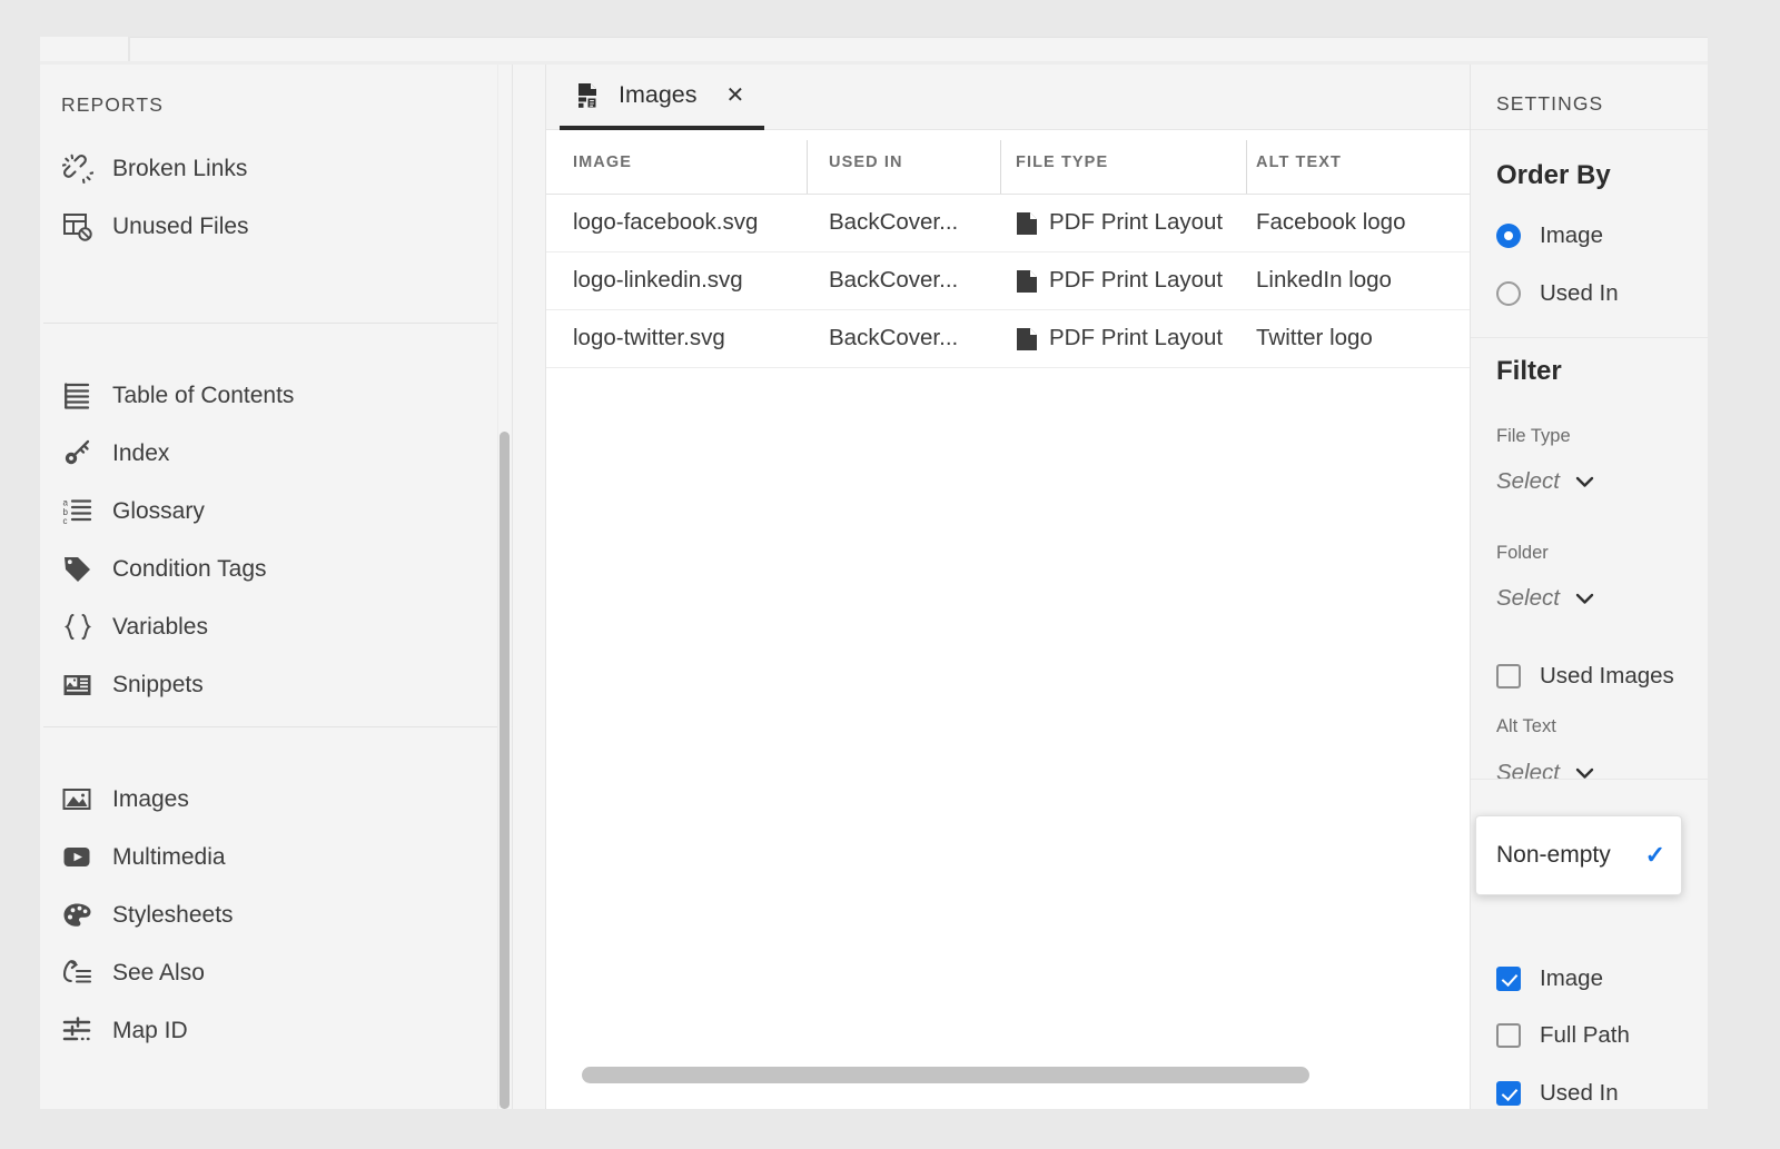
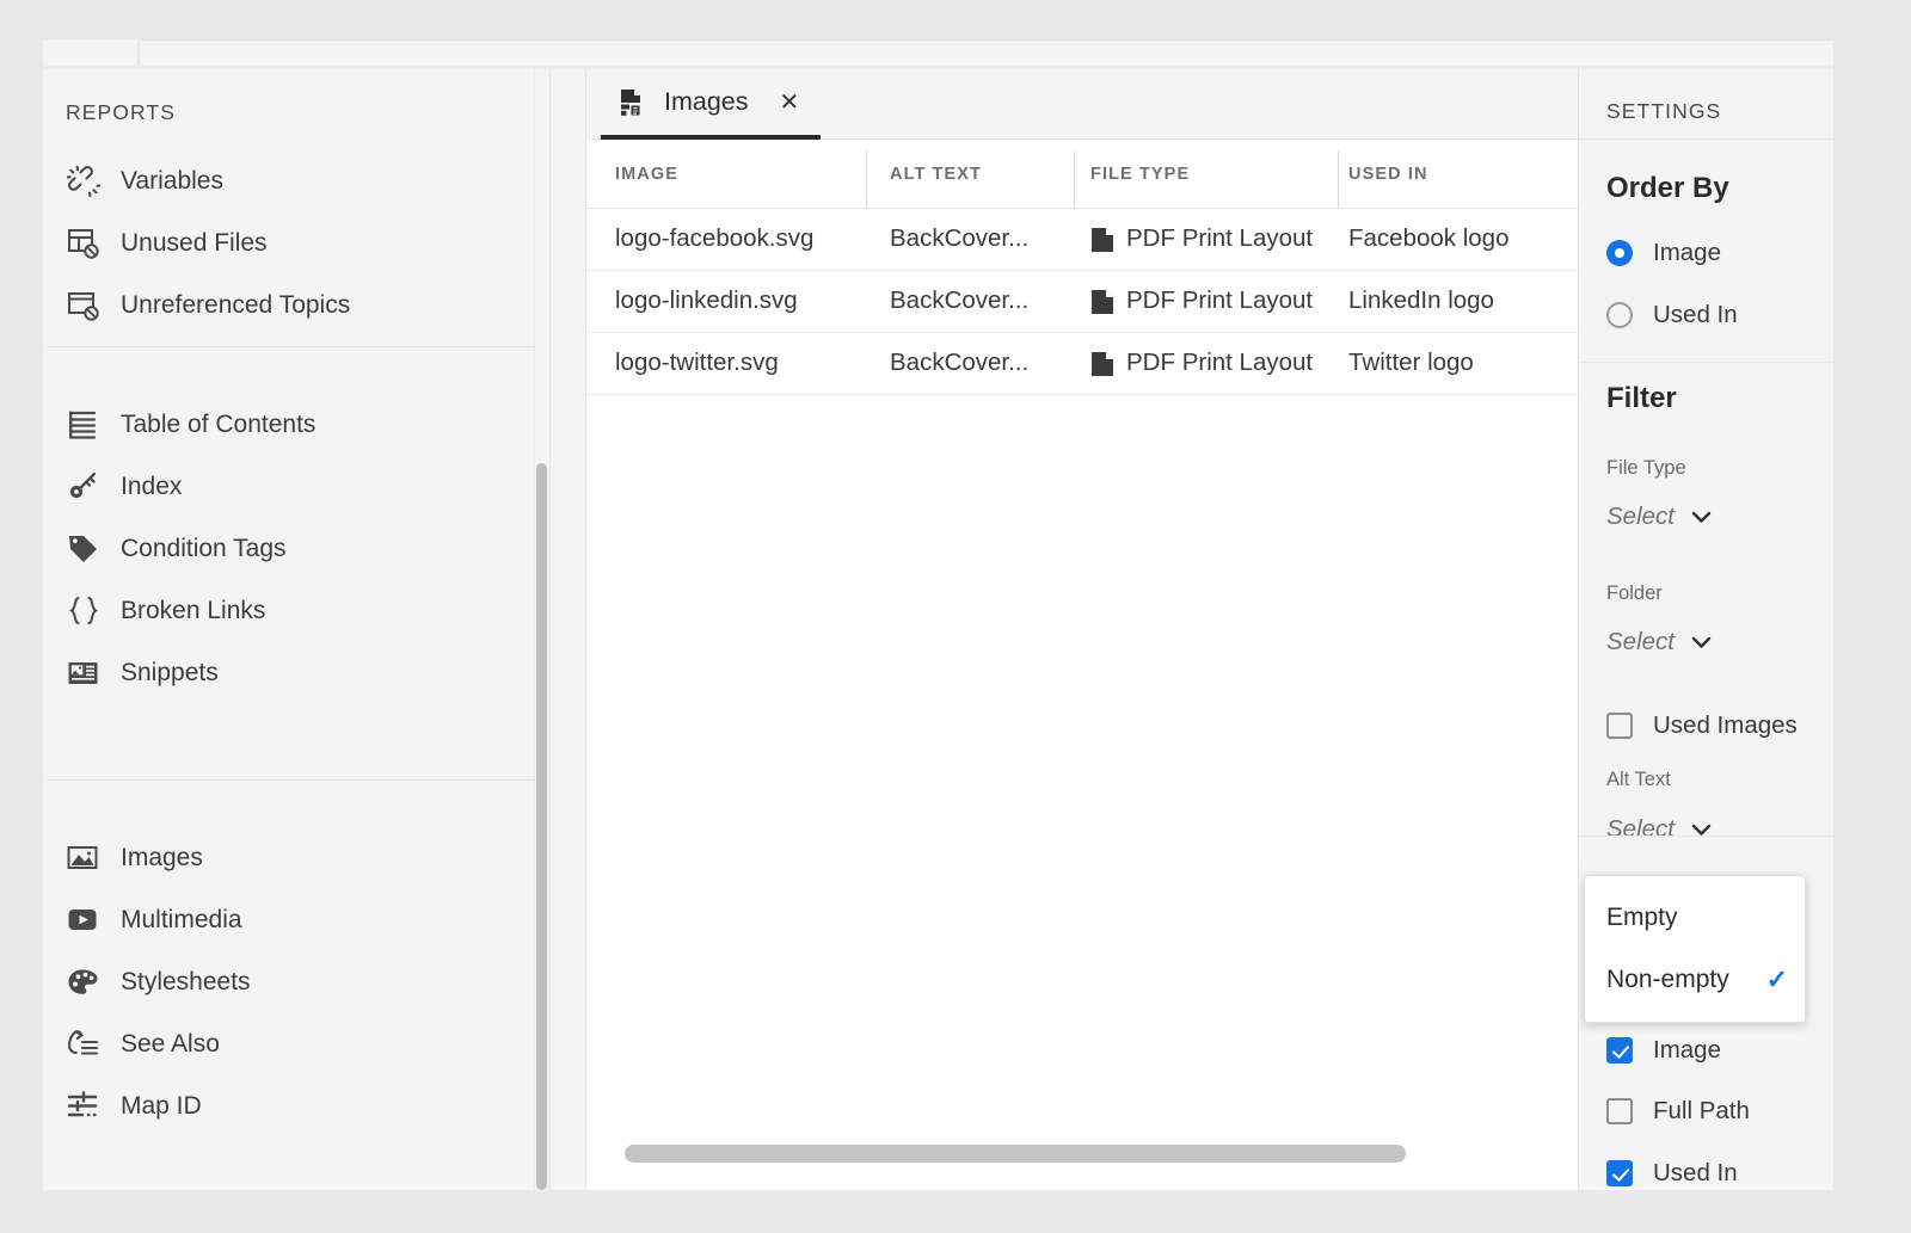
  REPORTS
- Broken Links
+ Variables
  Unused Files
+ Unreferenced Topics
  Table of Contents
  Index
- a
- b
- c
- Glossary
  Condition Tags
- Variables
+ Broken Links
  Snippets
  Images
  Multimedia
  Stylesheets
  See Also
  Map ID
  Images
  ✕
  IMAGE
- USED IN
+ ALT TEXT
  FILE TYPE
- ALT TEXT
+ USED IN
  logo-facebook.svg
  BackCover...
  PDF Print Layout
  Facebook logo
  logo-linkedin.svg
  BackCover...
  PDF Print Layout
  LinkedIn logo
  logo-twitter.svg
  BackCover...
  PDF Print Layout
  Twitter logo
  SETTINGS
  Order By
  Image
  Used In
  Filter
  File Type
  Select
  Folder
  Select
  Used Images
  Alt Text
  Select
  Image
  Full Path
  Used In
+ Empty
  Non-empty
  ✓
